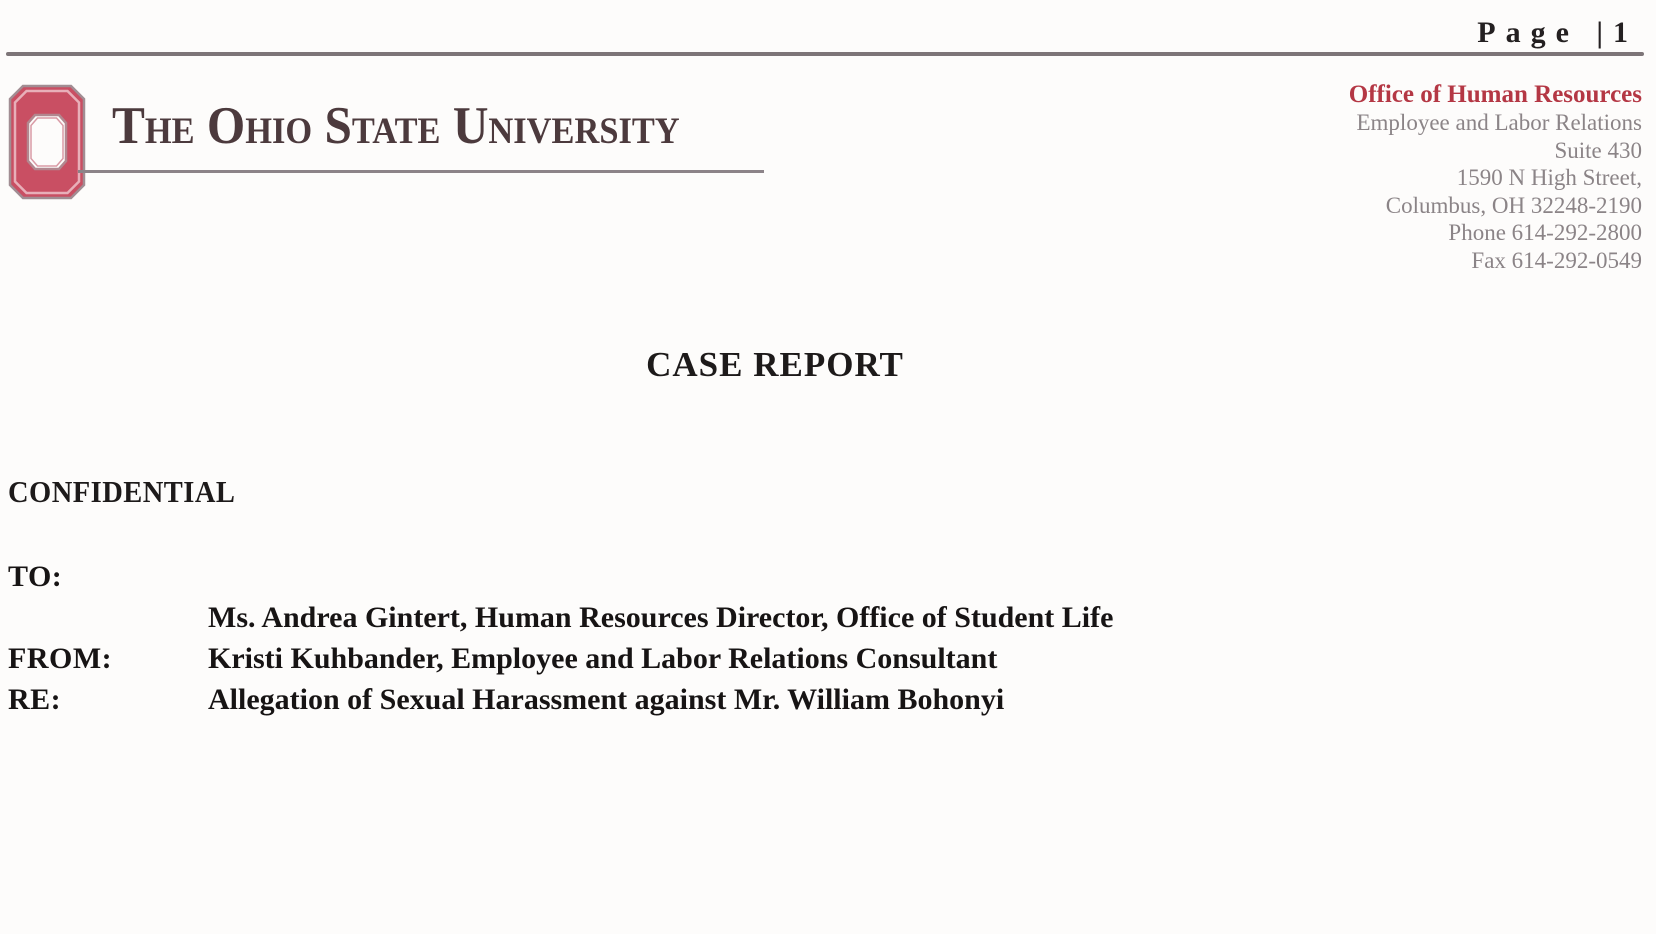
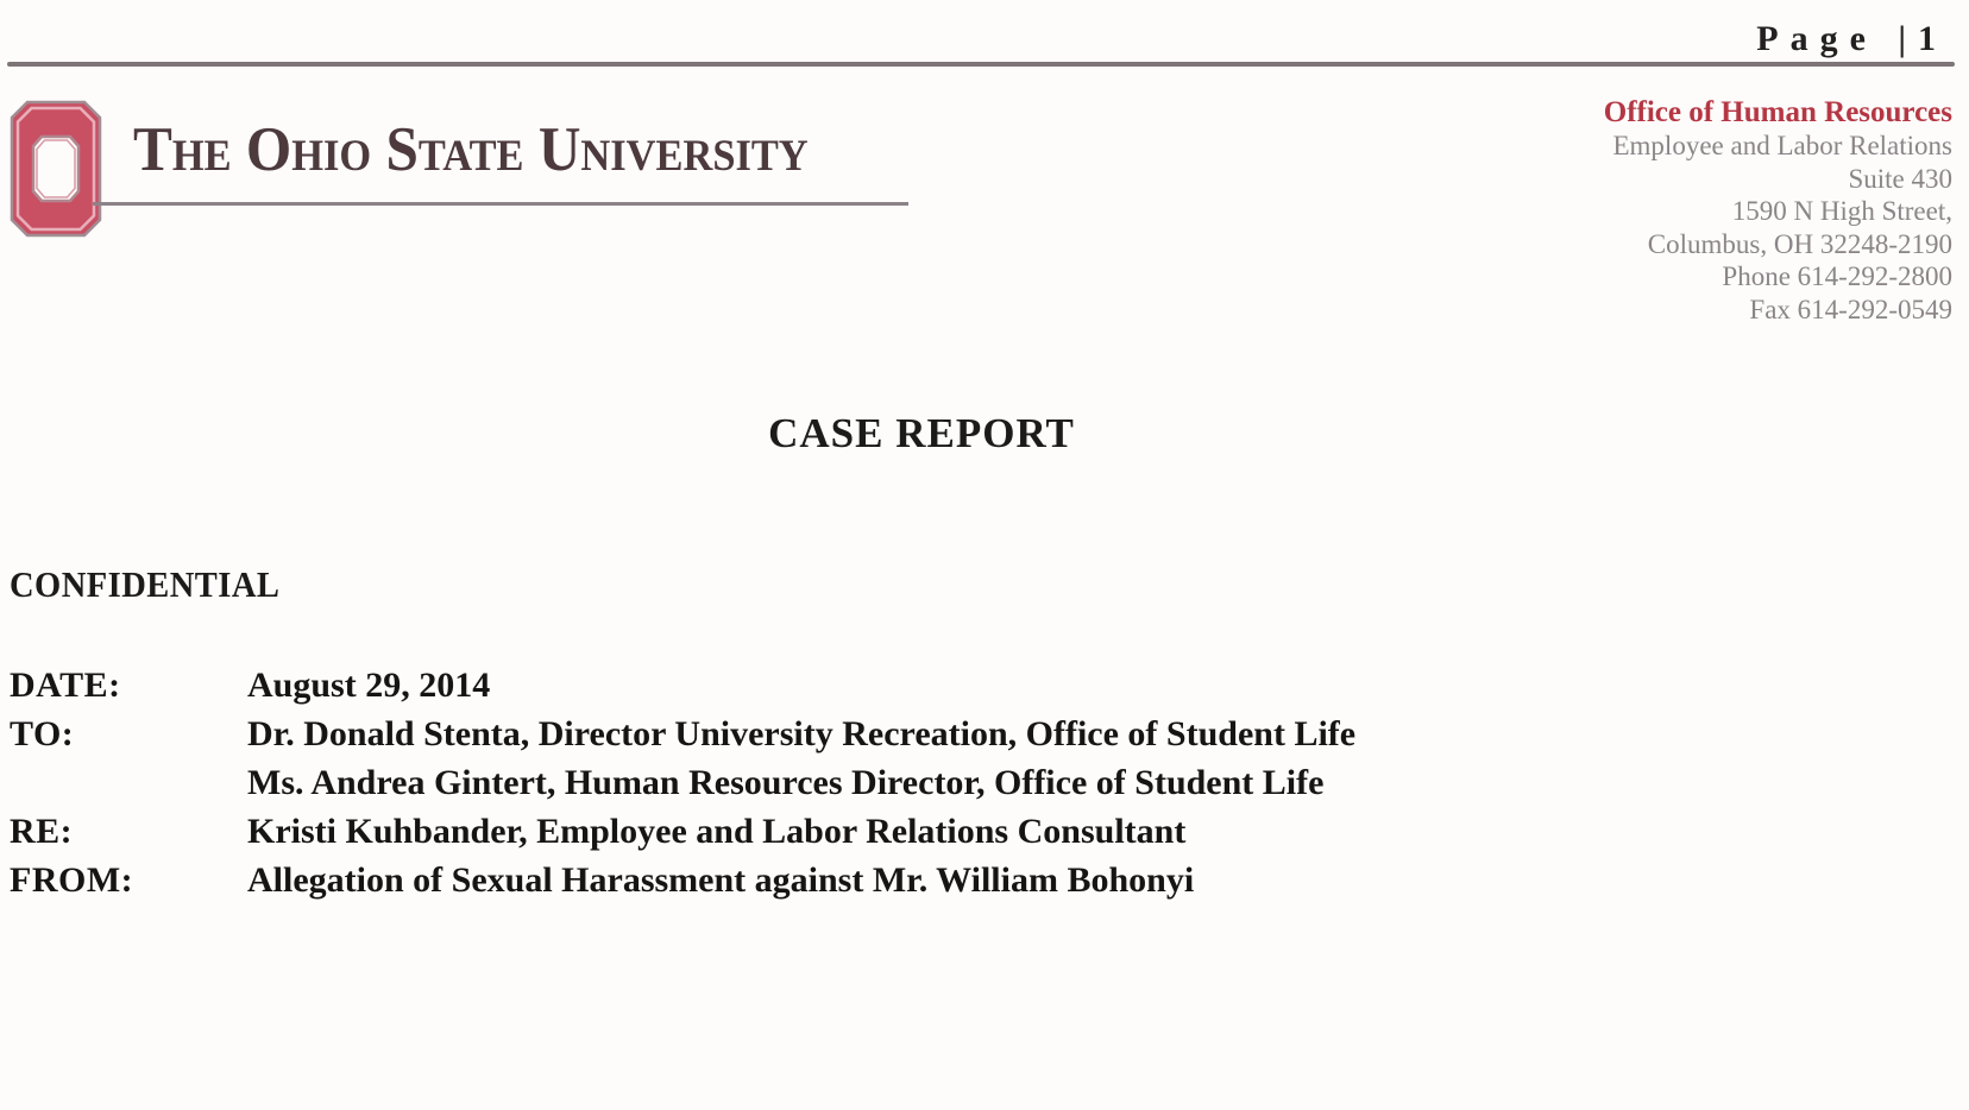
  Page |1
  The Ohio State University
  Office of Human Resources
  Employee and Labor Relations
  Suite 430
  1590 N High Street,
  Columbus, OH 32248-2190
  Phone 614-292-2800
  Fax 614-292-0549
  CASE REPORT
  CONFIDENTIAL
+ DATE:
+ August 29, 2014
  TO:
+ Dr. Donald Stenta, Director University Recreation, Office of Student Life
  Ms. Andrea Gintert, Human Resources Director, Office of Student Life
- FROM:
+ RE:
  Kristi Kuhbander, Employee and Labor Relations Consultant
- RE:
+ FROM:
  Allegation of Sexual Harassment against Mr. William Bohonyi
